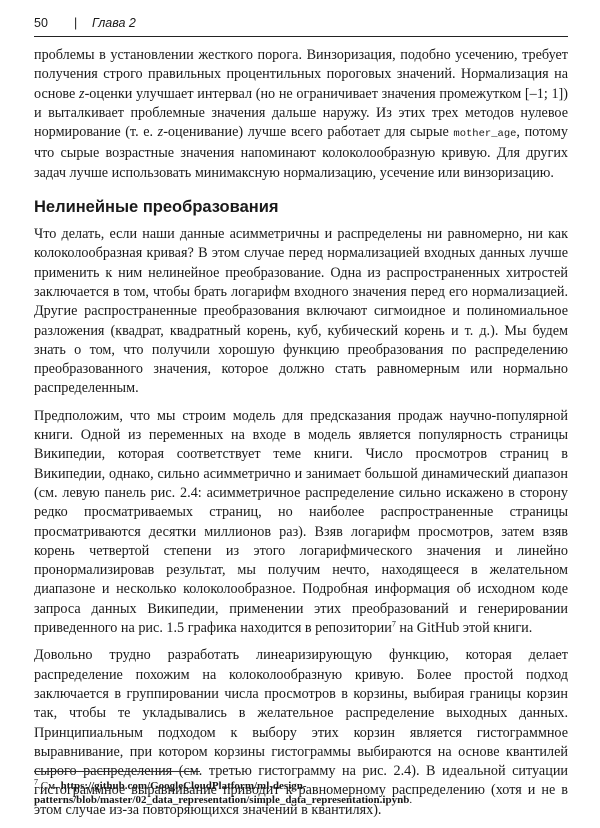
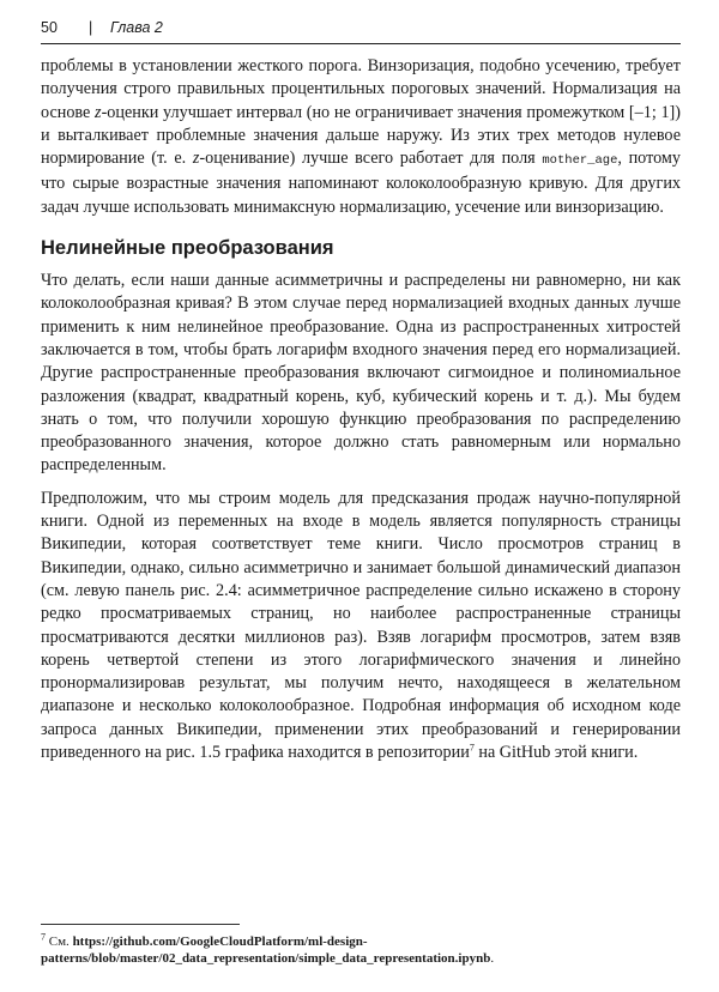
  50
  |
  Глава 2
- проблемы в установлении жесткого порога. Винзоризация, подобно усечению, требует получения строго правильных процентильных пороговых значений. Нормализация на основе z-оценки улучшает интервал (но не ограничивает значения промежутком [–1; 1]) и выталкивает проблемные значения дальше наружу. Из этих трех методов нулевое нормирование (т. е. z-оценивание) лучше всего работает для сырые mother_age, потому что сырые возрастные значения напоминают колоколообразную кривую. Для других задач лучше использовать минимаксную нормализацию, усечение или винзоризацию.
+ проблемы в установлении жесткого порога. Винзоризация, подобно усечению, требует получения строго правильных процентильных пороговых значений. Нормализация на основе z-оценки улучшает интервал (но не ограничивает значения промежутком [–1; 1]) и выталкивает проблемные значения дальше наружу. Из этих трех методов нулевое нормирование (т. е. z-оценивание) лучше всего работает для поля mother_age, потому что сырые возрастные значения напоминают колоколообразную кривую. Для других задач лучше использовать минимаксную нормализацию, усечение или винзоризацию.
  Нелинейные преобразования
  Что делать, если наши данные асимметричны и распределены ни равномерно, ни как колоколообразная кривая? В этом случае перед нормализацией входных данных лучше применить к ним нелинейное преобразование. Одна из распространенных хитростей заключается в том, чтобы брать логарифм входного значения перед его нормализацией. Другие распространенные преобразования включают сигмоидное и полиномиальное разложения (квадрат, квадратный корень, куб, кубический корень и т. д.). Мы будем знать о том, что получили хорошую функцию преобразования по распределению преобразованного значения, которое должно стать равномерным или нормально распределенным.
  Предположим, что мы строим модель для предсказания продаж научно-популярной книги. Одной из переменных на входе в модель является популярность страницы Википедии, которая соответствует теме книги. Число просмотров страниц в Википедии, однако, сильно асимметрично и занимает большой динамический диапазон (см. левую панель рис. 2.4: асимметричное распределение сильно искажено в сторону редко просматриваемых страниц, но наиболее распространенные страницы просматриваются десятки миллионов раз). Взяв логарифм просмотров, затем взяв корень четвертой степени из этого логарифмического значения и линейно пронормализировав результат, мы получим нечто, находящееся в желательном диапазоне и несколько колоколообразное. Подробная информация об исходном коде запроса данных Википедии, применении этих преобразований и генерировании приведенного на рис. 1.5 графика находится в репозитории7 на GitHub этой книги.
- Довольно трудно разработать линеаризирующую функцию, которая делает распределение похожим на колоколообразную кривую. Более простой подход заключается в группировании числа просмотров в корзины, выбирая границы корзин так, чтобы те укладывались в желательное распределение выходных данных. Принципиальным подходом к выбору этих корзин является гистограммное выравнивание, при котором корзины гистограммы выбираются на основе квантилей сырого распределения (см. третью гистограмму на рис. 2.4). В идеальной ситуации гистограммное выравнивание приводит к равномерному распределению (хотя и не в этом случае из-за повторяющихся значений в квантилях).
  7 См. https://github.com/GoogleCloudPlatform/ml-design-patterns/blob/master/02_data_representation/simple_data_representation.ipynb.
